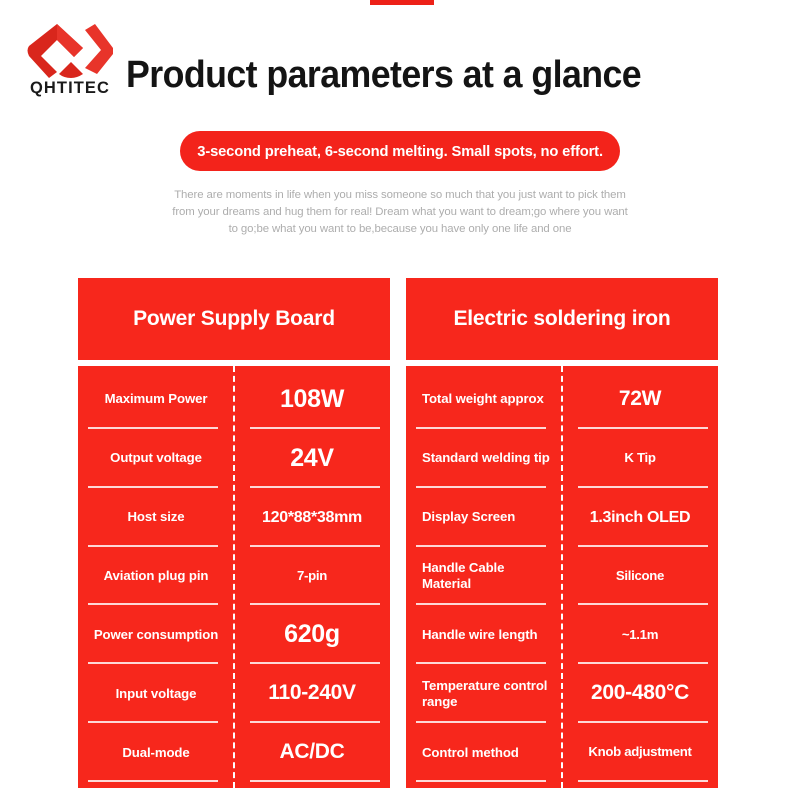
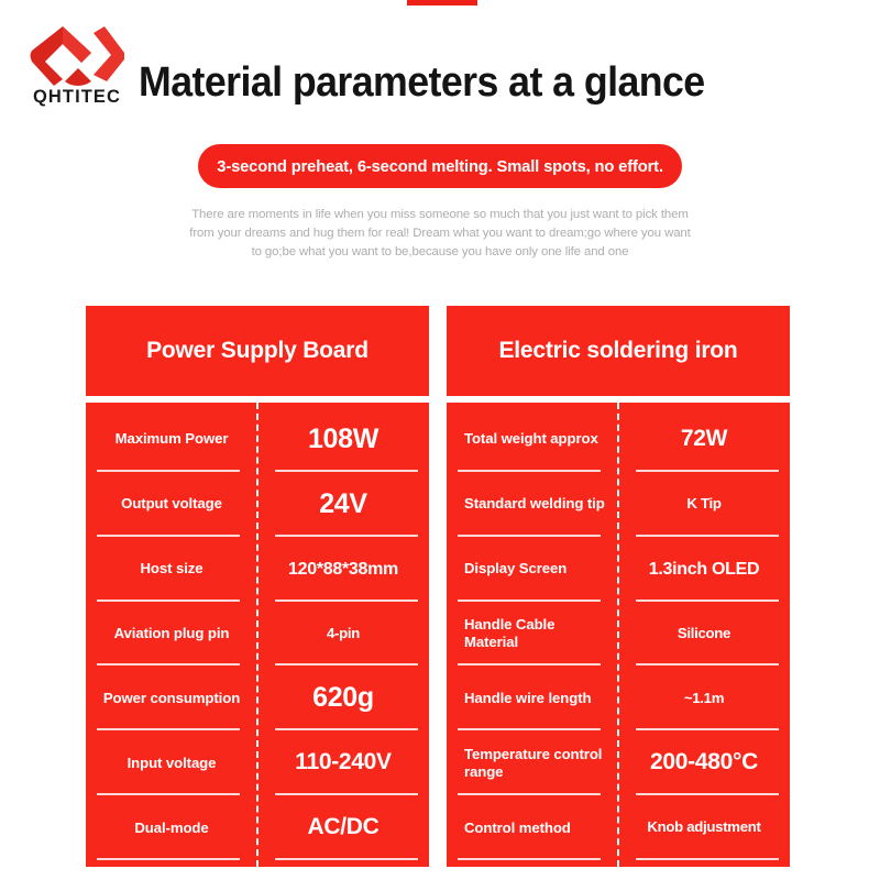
  QHTITEC
- Product parameters at a glance
+ Material parameters at a glance
  3-second preheat, 6-second melting. Small spots, no effort.
  There are moments in life when you miss someone so much that you just want to pick them from your dreams and hug them for real! Dream what you want to dream;go where you want to go;be what you want to be,because you have only one life and one
  Power Supply Board
  Maximum Power
  108W
  Output voltage
  24V
  Host size
  120*88*38mm
  Aviation plug pin
- 7-pin
+ 4-pin
  Power consumption
  620g
  Input voltage
  110-240V
  Dual-mode
  AC/DC
  Electric soldering iron
  Total weight approx
  72W
  Standard welding tip
  K Tip
  Display Screen
  1.3inch OLED
  Handle Cable Material
  Silicone
  Handle wire length
  ~1.1m
  Temperature control range
  200-480°C
  Control method
  Knob adjustment
